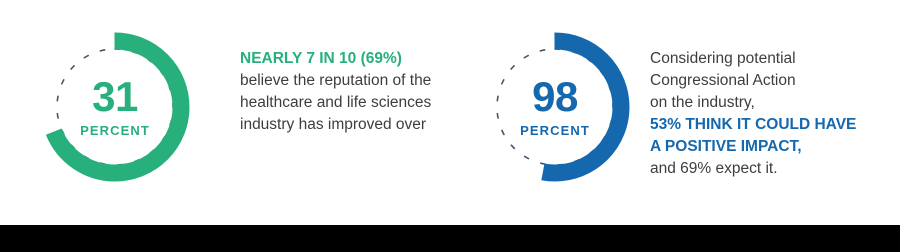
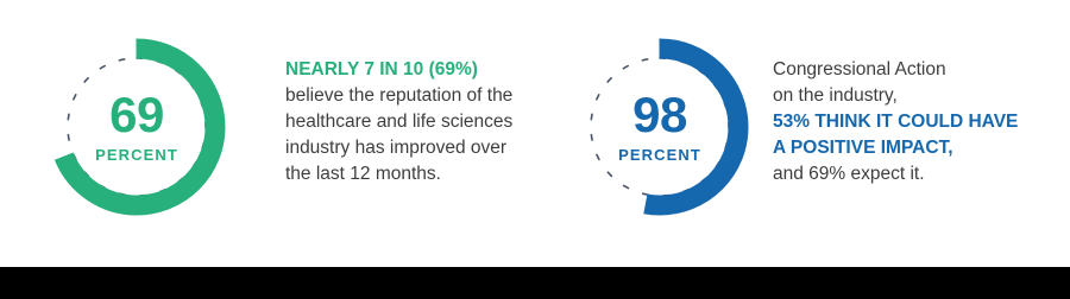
- 31
+ 69
  PERCENT
  NEARLY 7 IN 10 (69%)
  believe the reputation of the
  healthcare and life sciences
  industry has improved over
+ the last 12 months.
  98
  PERCENT
- Considering potential
  Congressional Action
  on the industry,
  53% THINK IT COULD HAVE
  A POSITIVE IMPACT,
  and 69% expect it.
